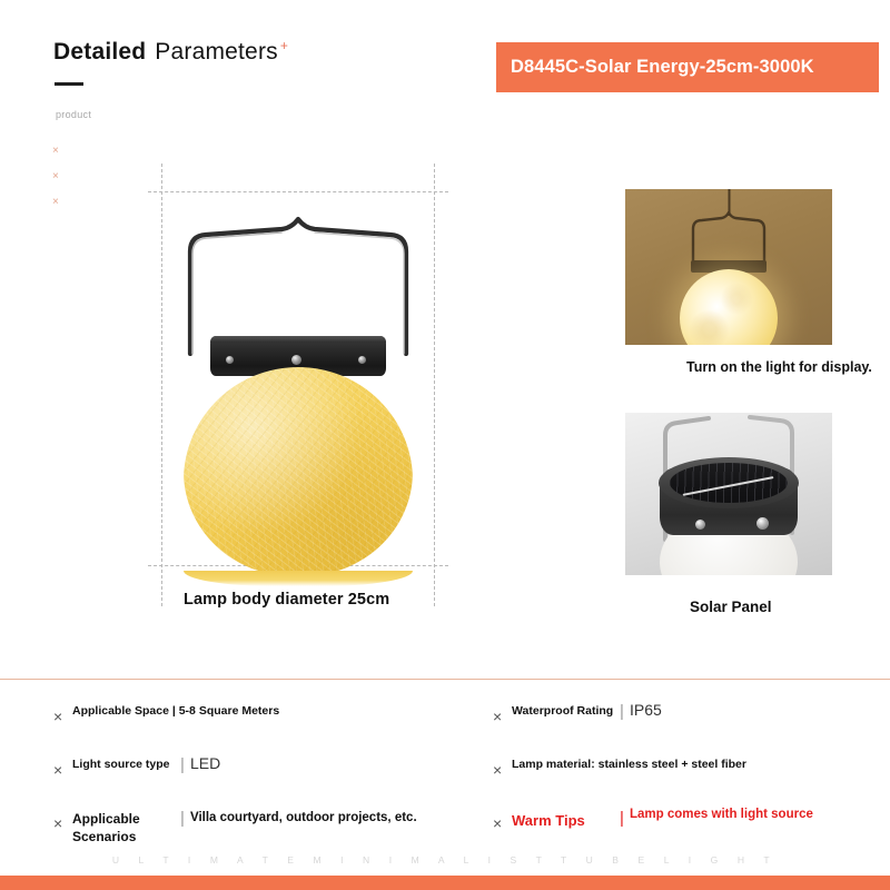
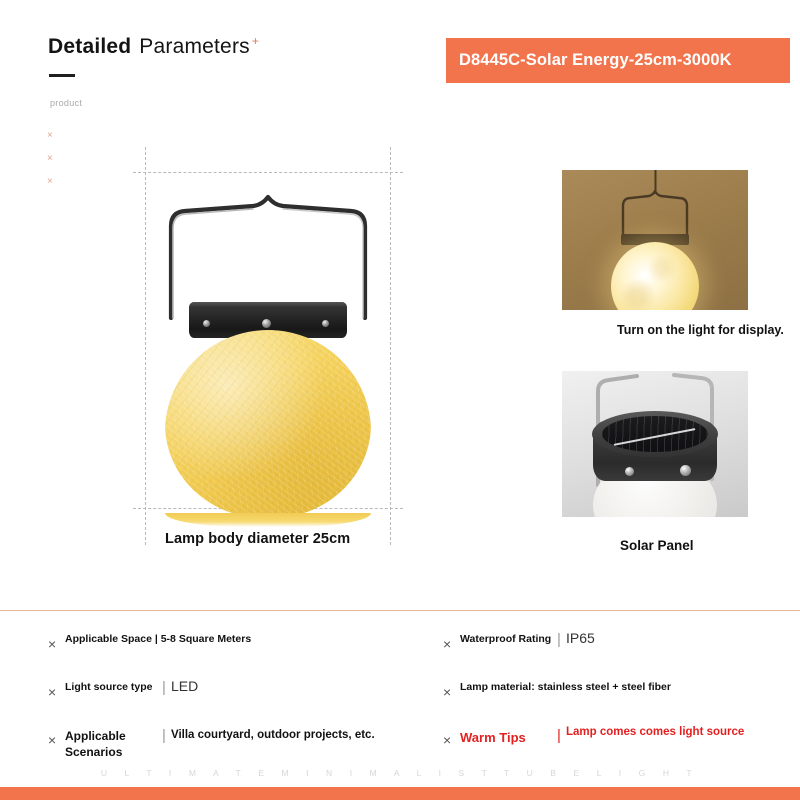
  Detailed Parameters +
  product
  ×
  ×
  ×
  D8445C-Solar Energy-25cm-3000K
  Lamp body diameter 25cm
  Turn on the light for display.
  Solar Panel
  ×
  Applicable Space | 5-8 Square Meters
  ×
  Light source type
  |
  LED
  ×
  Applicable Scenarios
  |
  Villa courtyard, outdoor projects, etc.
  ×
  Waterproof Rating
  |
  IP65
  ×
  Lamp material: stainless steel + steel fiber
  ×
  Warm Tips
  |
- Lamp comes with light source
+ Lamp comes comes light source
  U L T I M A T E M I N I M A L I S T T U B E L I G H T
